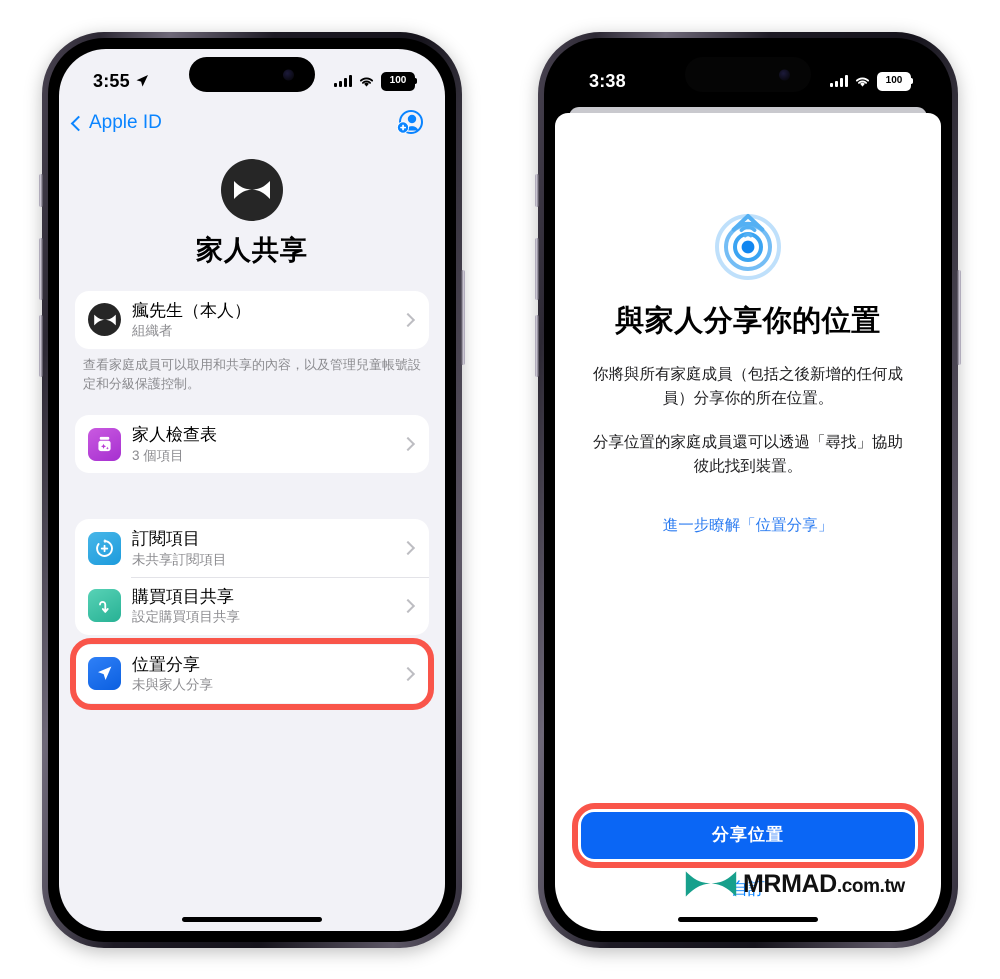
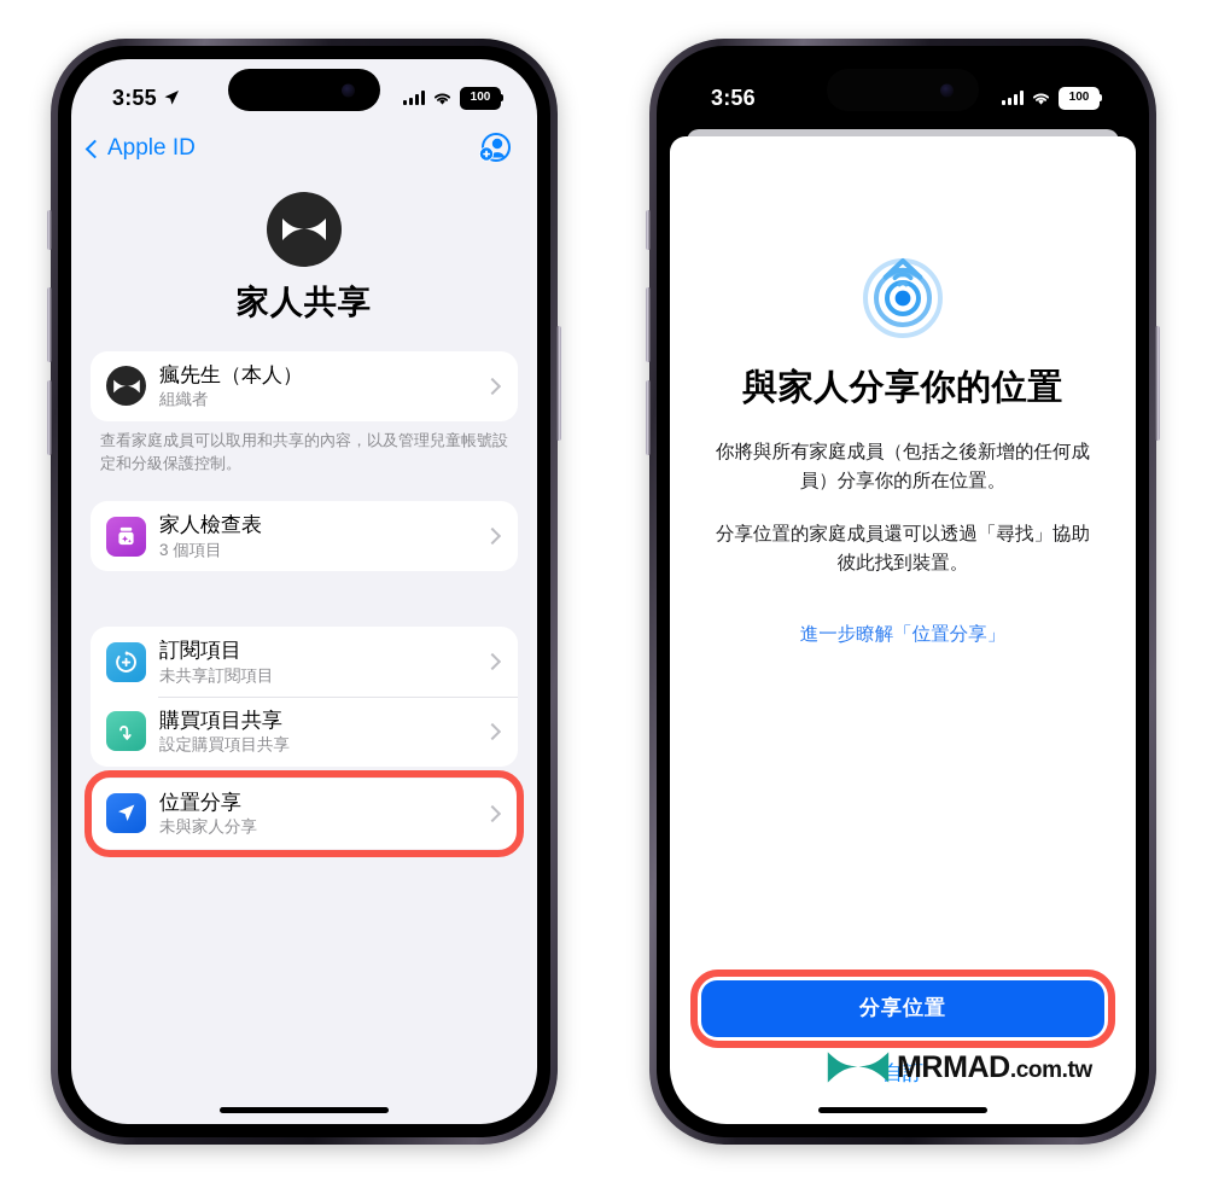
  3:55
  100
  Apple ID
  家人共享
  瘋先生（本人）
  組織者
  查看家庭成員可以取用和共享的內容，以及管理兒童帳號設定和分級保護控制。
  家人檢查表
  3 個項目
  訂閱項目
  未共享訂閱項目
  購買項目共享
  設定購買項目共享
  位置分享
  未與家人分享
- 3:38
+ 3:56
  100
  與家人分享你的位置
  你將與所有家庭成員（包括之後新增的任何成員）分享你的所在位置。
  分享位置的家庭成員還可以透過「尋找」協助彼此找到裝置。
  進一步瞭解「位置分享」
  分享位置
  自訂
  MRMAD.com.tw
